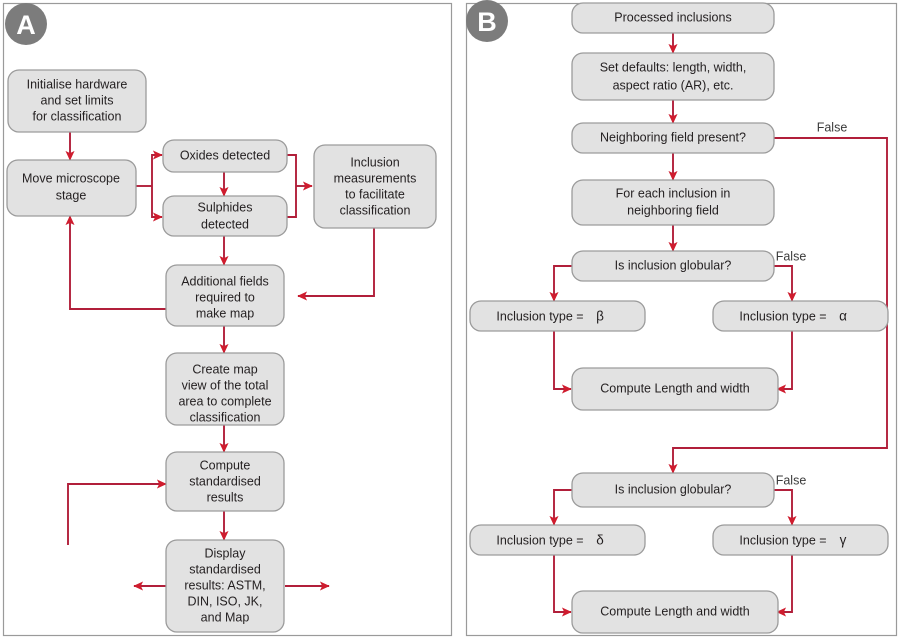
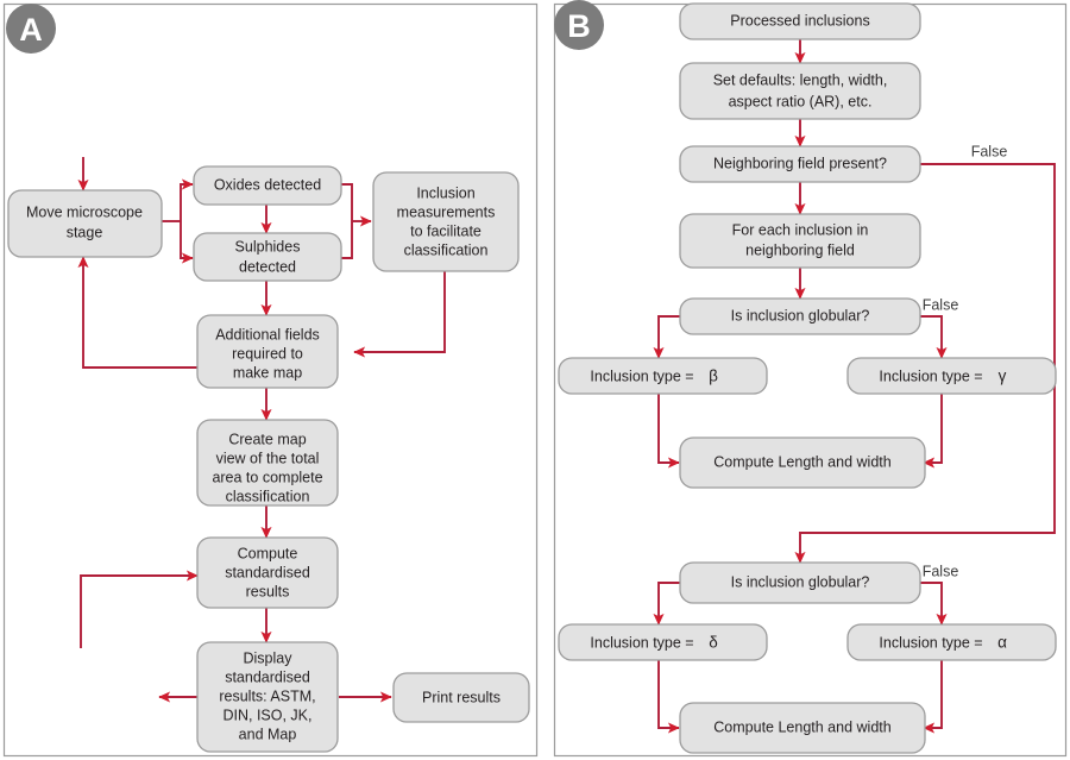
- Initialise hardware
- and set limits
- for classification
  Move microscope
  stage
  Oxides detected
  Sulphides
  detected
  Inclusion
  measurements
  to facilitate
  classification
  Additional fields
  required to
  make map
  Create map
  view of the total
  area to complete
  classification
  Compute
  standardised
  results
  Display
  standardised
  results: ASTM,
  DIN, ISO, JK,
  and Map
+ Print results
  A
  Processed inclusions
  Set defaults: length, width,
  aspect ratio (AR), etc.
  Neighboring field present?
  For each inclusion in
  neighboring field
  Is inclusion globular?
  Inclusion type =
  β
  Inclusion type =
- α
+ γ
  Compute Length and width
  Is inclusion globular?
  Inclusion type =
  δ
  Inclusion type =
- γ
+ α
  Compute Length and width
  False
  False
  False
  B
